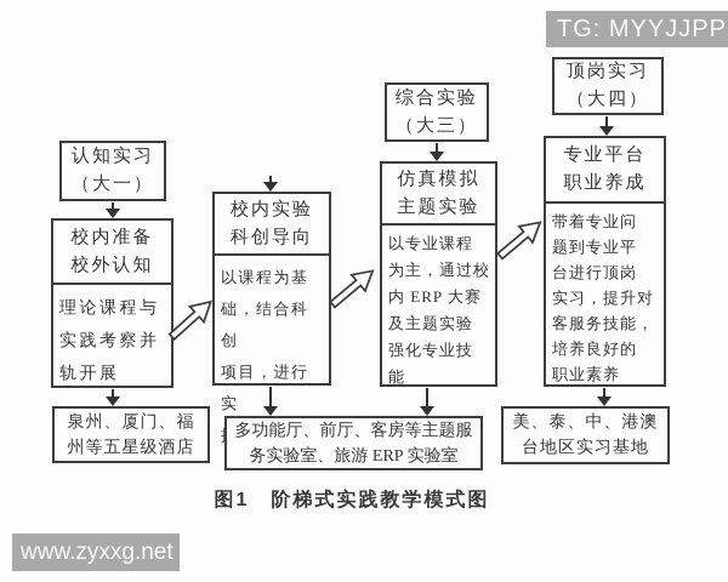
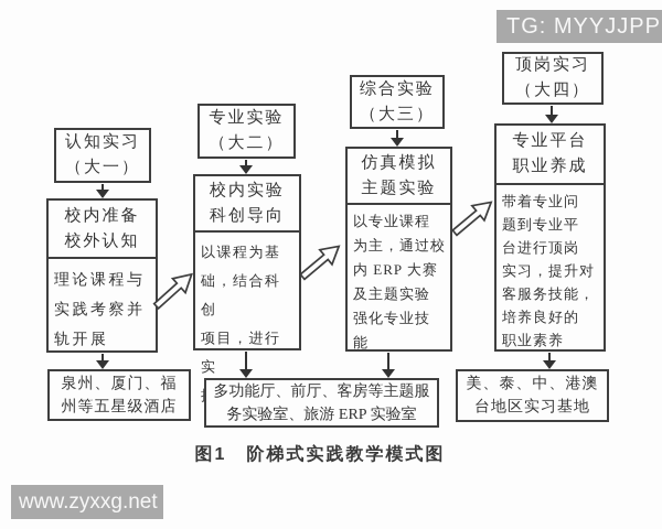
  TG: MYYJJPP
  www.zyxxg.net
  认知实习
  （大一）
  校内准备
  校外认知
  理论课程与
  实践考察并
  轨开展
  泉州、厦门、福
  州等五星级酒店
+ 专业实验
+ （大二）
  校内实验
  科创导向
  以课程为基
  础，结合科创
  项目，进行实
  综合实验
  （大三）
  仿真模拟
  主题实验
  以专业课程
  为主，通过校
  内 ERP 大赛
  及主题实验
  强化专业技
  能
  多功能厅、前厅、客房等主题服
  务实验室、旅游 ERP 实验室
  顶岗实习
  （大四）
  专业平台
  职业养成
  带着专业问
  题到专业平
  台进行顶岗
  实习，提升对
  客服务技能，
  培养良好的
  职业素养
  美、泰、中、港澳
  台地区实习基地
  图1 阶梯式实践教学模式图
